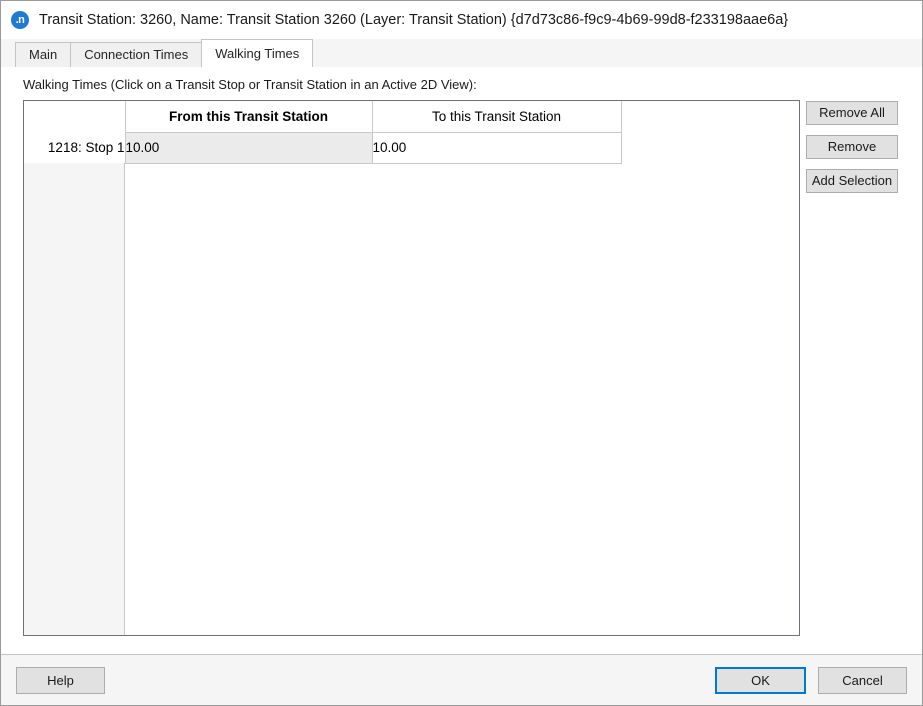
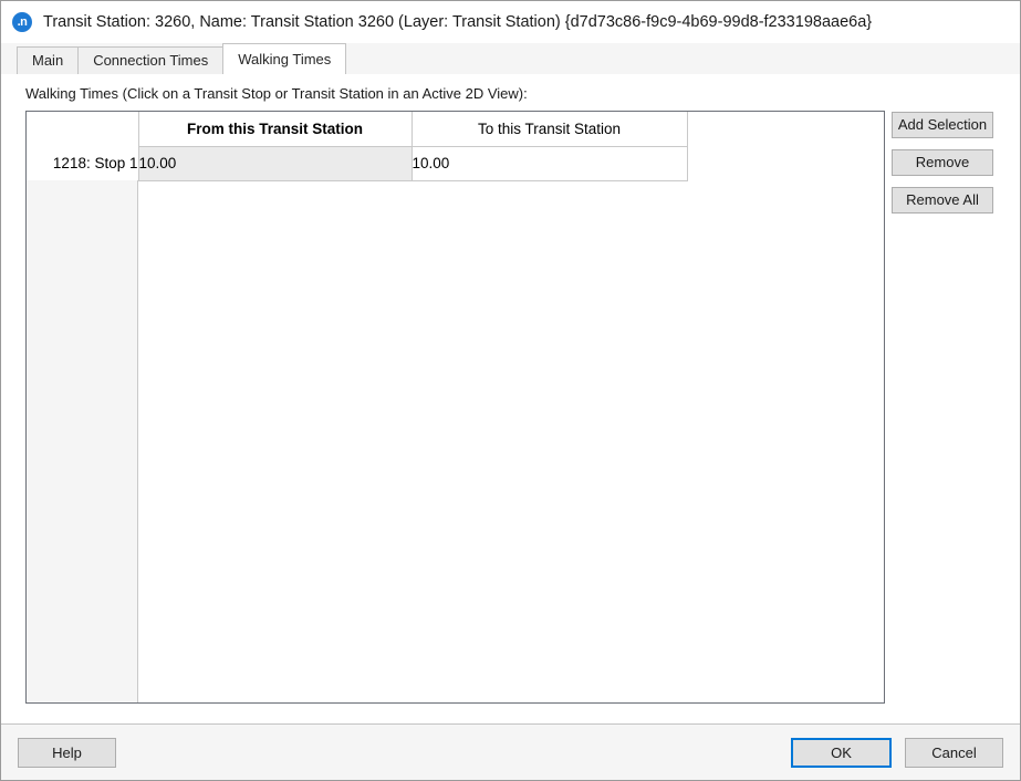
  .n
  Transit Station: 3260, Name: Transit Station 3260 (Layer: Transit Station) {d7d73c86-f9c9-4b69-99d8-f233198aae6a}
  Main
  Connection Times
  Walking Times
  Walking Times (Click on a Transit Stop or Transit Station in an Active 2D View):
  	From this Transit Station	To this Transit Station
  1218: Stop 1	10.00	10.00
- Remove All
+ Add Selection
  Remove
- Add Selection
+ Remove All
  Help
  OK
  Cancel
